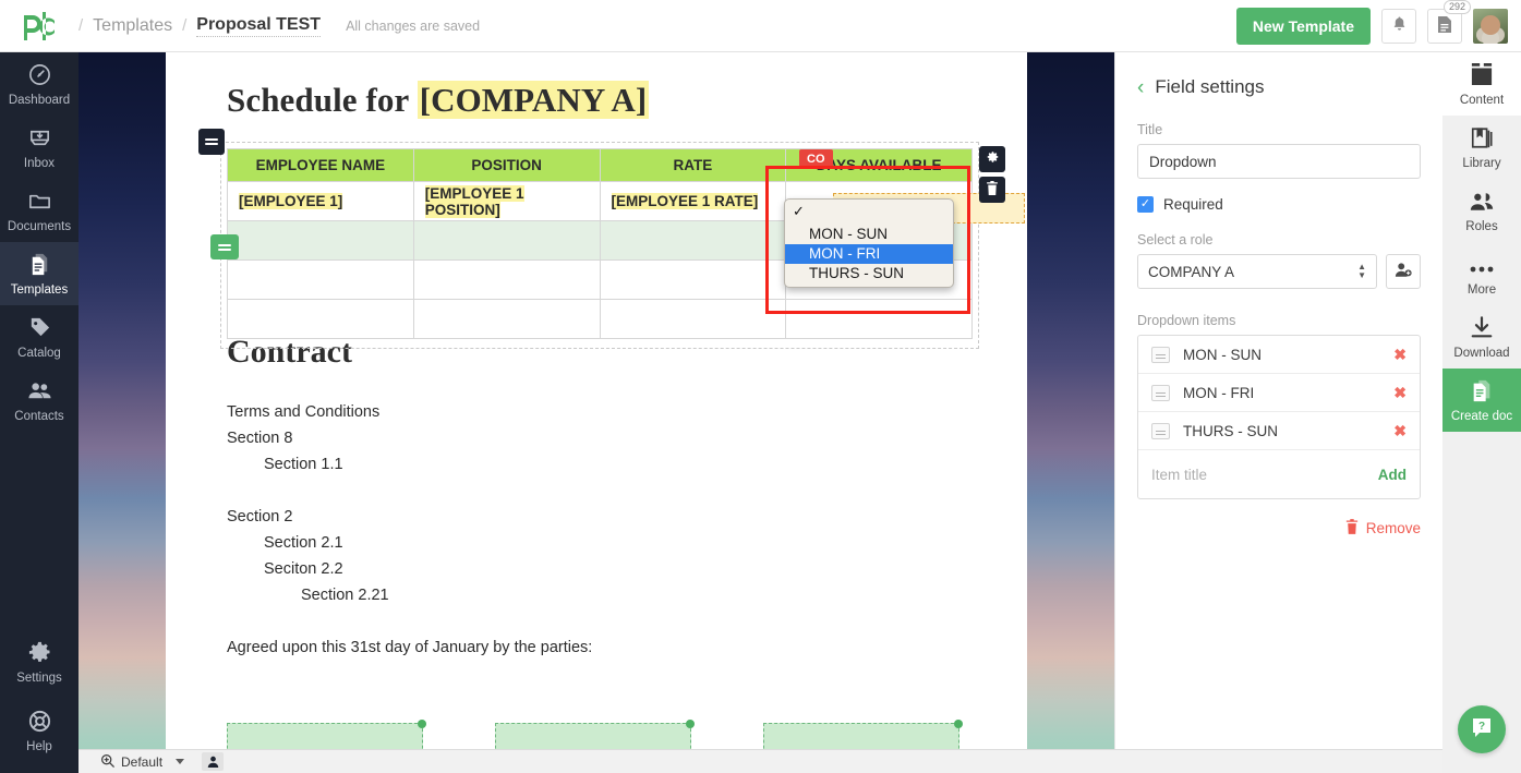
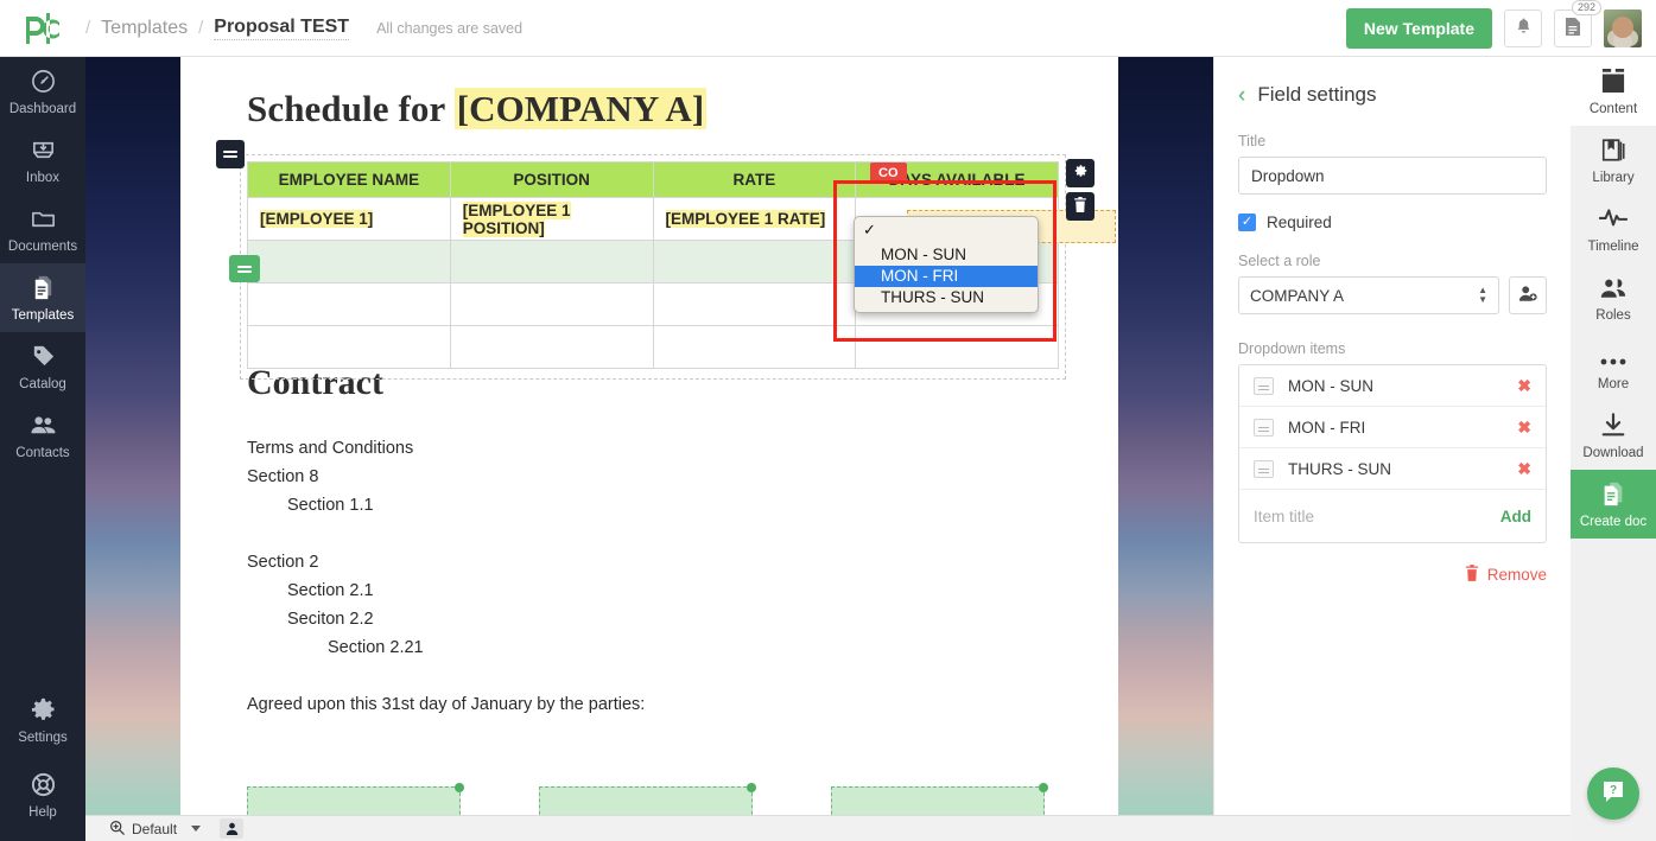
  /
  Templates
  /
  Proposal TEST
  All changes are saved
  New Template
  292
  Dashboard
  Inbox
  Documents
  Templates
  Catalog
  Contacts
  Settings
  Help
  Schedule for [COMPANY A]
  EMPLOYEE NAME	POSITION	RATE	YS AVAILABLE
  [EMPLOYEE 1]	[EMPLOYEE 1 POSITION]	[EMPLOYEE 1 RATE]
  Contract
  Terms and Conditions
  Section 8
  Section 1.1
  Section 2
  Section 2.1
  Seciton 2.2
  Section 2.21
  Agreed upon this 31st day of January by the parties:
  CO
  MON - SUN
  MON - FRI
  THURS - SUN
  Default
  ‹
  Field settings
  Title
  Dropdown
  ✓
  Required
  Select a role
  COMPANY A
  ▲
  ▼
  Dropdown items
  MON - SUN
  ✖
  MON - FRI
  ✖
  THURS - SUN
  ✖
  Item title
  Add
  Remove
  Content
  Library
+ Timeline
  Roles
  More
  Download
  Create doc
  ?
